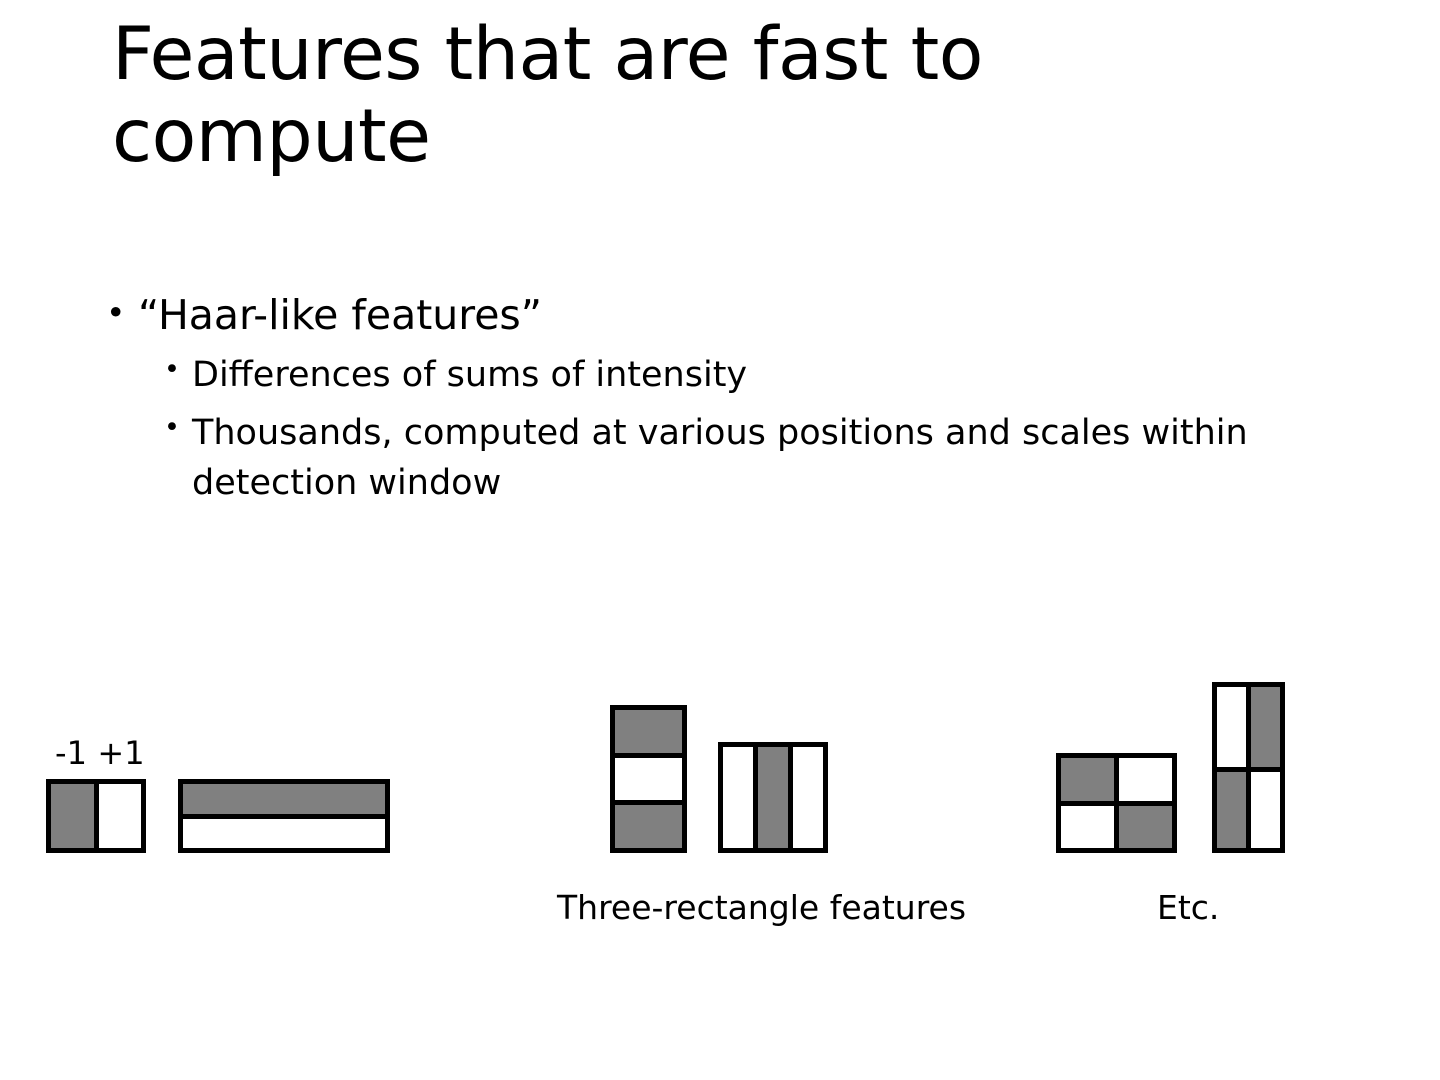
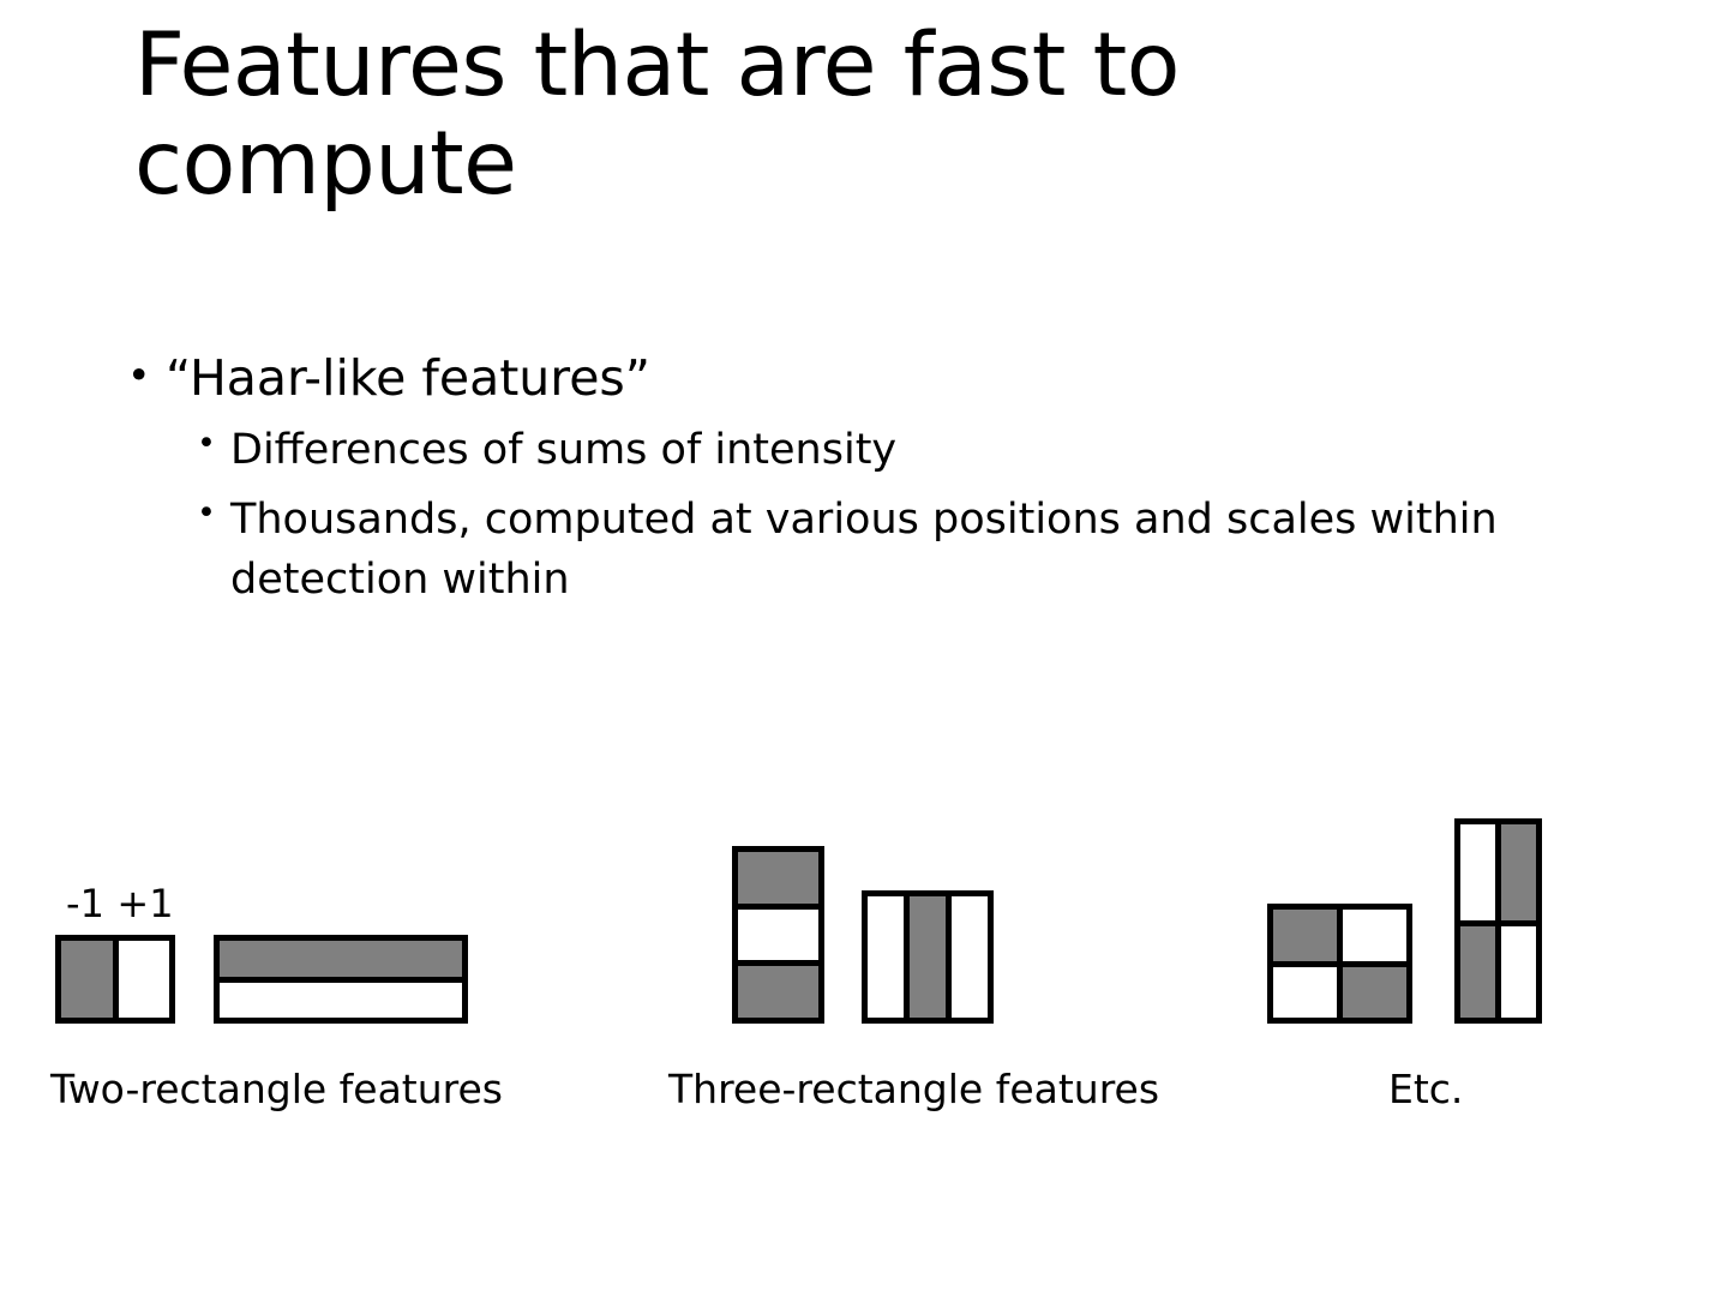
  Features that are fast to compute
  •
  “Haar-like features”
  •
  Differences of sums of intensity
  •
- Thousands, computed at various positions and scales within detection window
+ Thousands, computed at various positions and scales within detection within
  -1
  +1
+ Two-rectangle features
  Three-rectangle features
  Etc.
